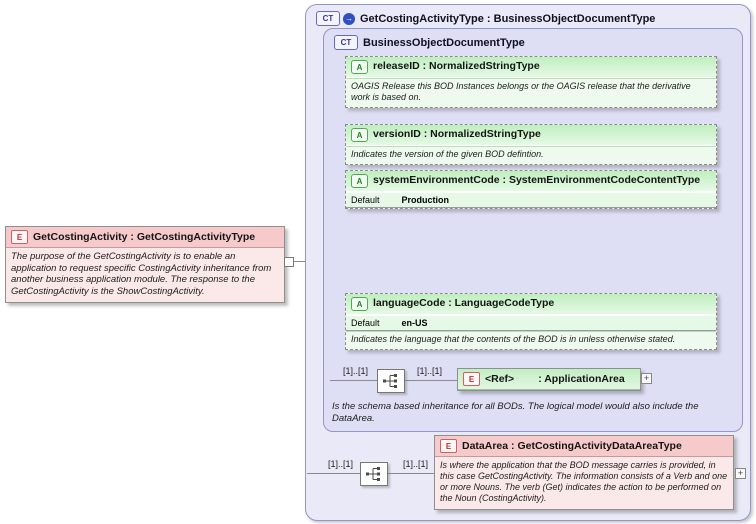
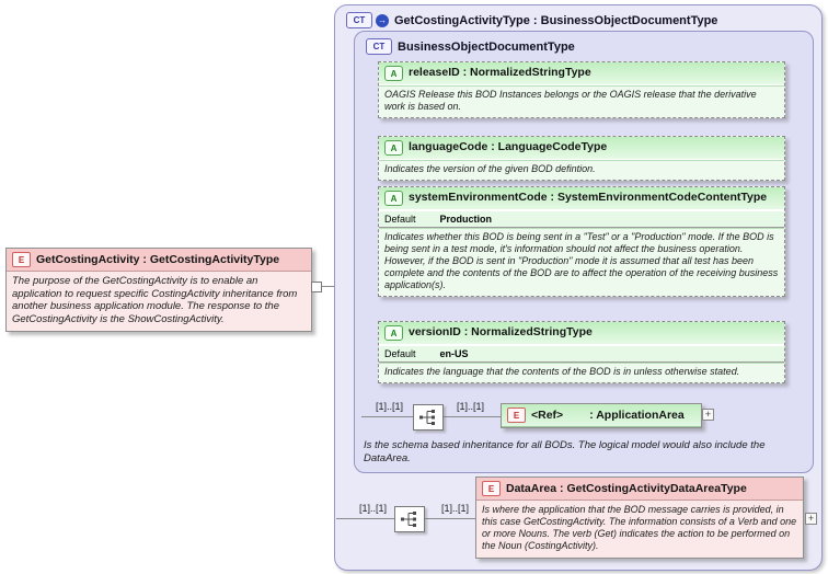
  E
  GetCostingActivity : GetCostingActivityType
  The purpose of the GetCostingActivity is to enable an application to request specific CostingActivity inheritance from another business application module. The response to the GetCostingActivity is the ShowCostingActivity.
  CT
  →
  GetCostingActivityType : BusinessObjectDocumentType
  CT
  BusinessObjectDocumentType
  A
  releaseID : NormalizedStringType
  OAGIS Release this BOD Instances belongs or the OAGIS release that the derivative work is based on.
  A
- versionID : NormalizedStringType
+ languageCode : LanguageCodeType
  Indicates the version of the given BOD defintion.
  A
  systemEnvironmentCode : SystemEnvironmentCodeContentType
  Default
  Production
+ Indicates whether this BOD is being sent in a "Test" or a "Production" mode. If the BOD is being sent in a test mode, it's information should not affect the business operation. However, if the BOD is sent in "Production" mode it is assumed that all test has been complete and the contents of the BOD are to affect the operation of the receiving business application(s).
  A
- languageCode : LanguageCodeType
+ versionID : NormalizedStringType
  Default
  en-US
  Indicates the language that the contents of the BOD is in unless otherwise stated.
  [1]..[1]
  [1]..[1]
  E
  <Ref>
  : ApplicationArea
  +
  Is the schema based inheritance for all BODs. The logical model would also include the DataArea.
  [1]..[1]
  [1]..[1]
  E
  DataArea : GetCostingActivityDataAreaType
  Is where the application that the BOD message carries is provided, in this case GetCostingActivity. The information consists of a Verb and one or more Nouns. The verb (Get) indicates the action to be performed on the Noun (CostingActivity).
  +
